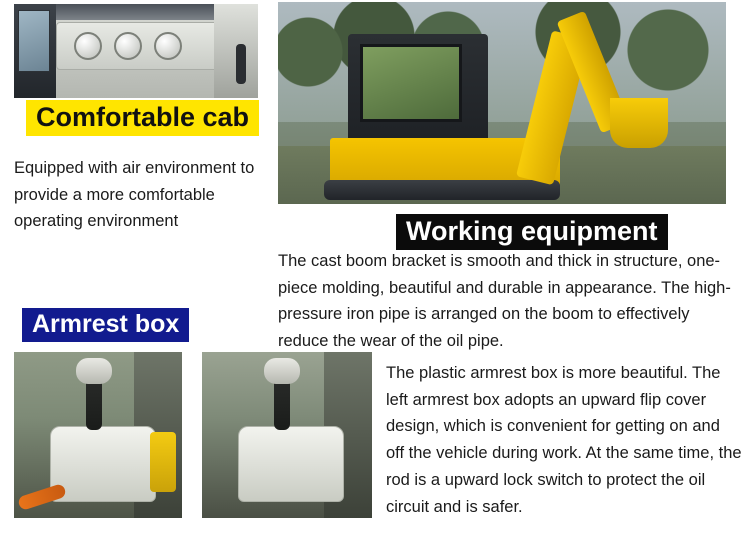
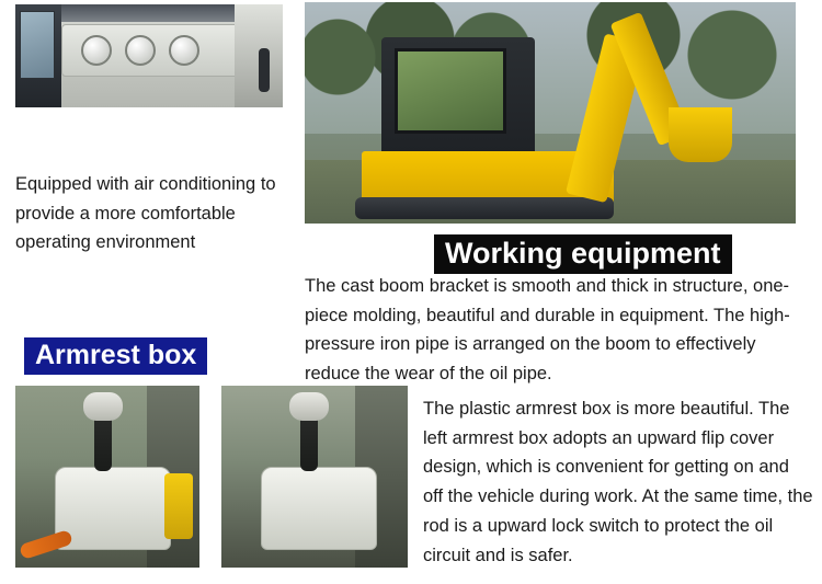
- Comfortable cab
  Working equipment
  Armrest box
- Equipped with air environment to provide a more comfortable operating environment
+ Equipped with air conditioning to provide a more comfortable operating environment
- The cast boom bracket is smooth and thick in structure, one-piece molding, beautiful and durable in appearance. The high-pressure iron pipe is arranged on the boom to effectively reduce the wear of the oil pipe.
+ The cast boom bracket is smooth and thick in structure, one-piece molding, beautiful and durable in equipment. The high-pressure iron pipe is arranged on the boom to effectively reduce the wear of the oil pipe.
  The plastic armrest box is more beautiful. The left armrest box adopts an upward flip cover design, which is convenient for getting on and off the vehicle during work. At the same time, the rod is a upward lock switch to protect the oil circuit and is safer.
